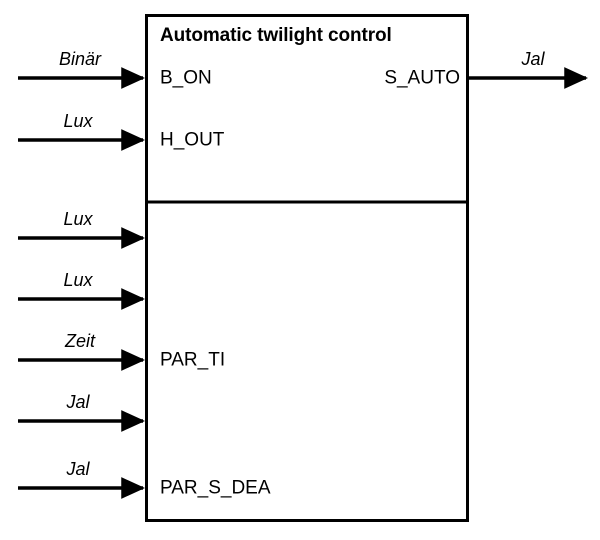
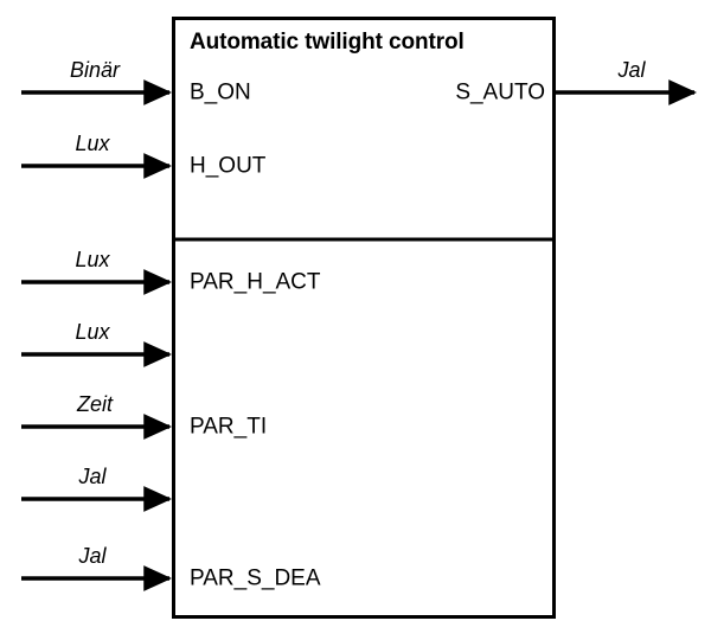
  Automatic twilight control
  B_ON
  H_OUT
  S_AUTO
+ PAR_H_ACT
  PAR_TI
  PAR_S_DEA
  Binär
  Lux
  Lux
  Lux
  Zeit
  Jal
  Jal
  Jal
